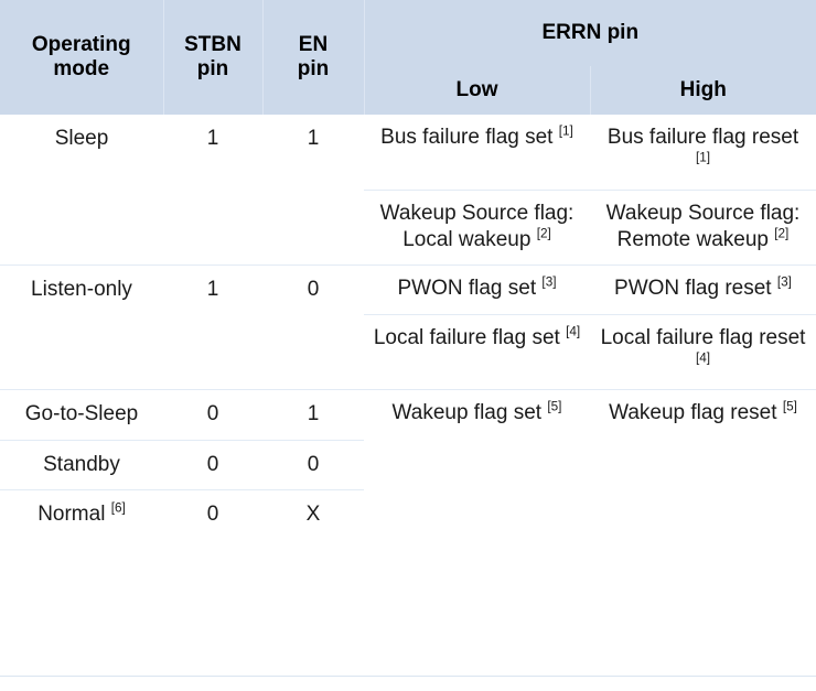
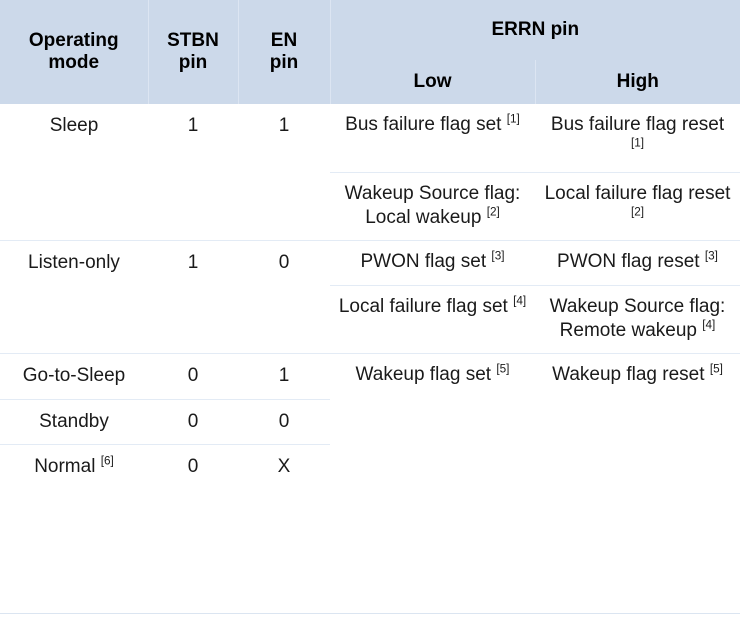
  Operating mode	STBN pin	EN pin	ERRN pin
  Low	High
  Sleep	1	1	Bus failure flag set [1]	Bus failure flag reset [1]
- Wakeup Source flag: Local wakeup [2]	Wakeup Source flag: Remote wakeup [2]
+ Wakeup Source flag: Local wakeup [2]	Local failure flag reset [2]
  Listen-only	1	0	PWON flag set [3]	PWON flag reset [3]
- Local failure flag set [4]	Local failure flag reset [4]
+ Local failure flag set [4]	Wakeup Source flag: Remote wakeup [4]
  Go-to-Sleep	0	1	Wakeup flag set [5]	Wakeup flag reset [5]
  Standby	0	0
  Normal [6]	0	X
